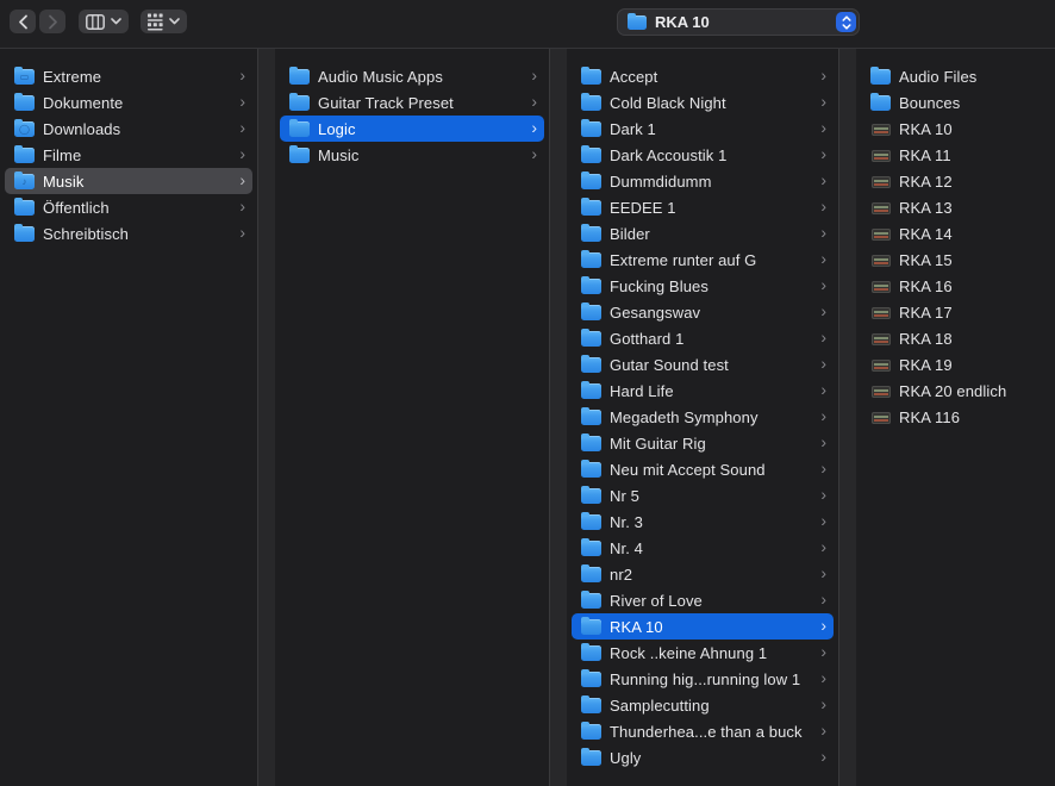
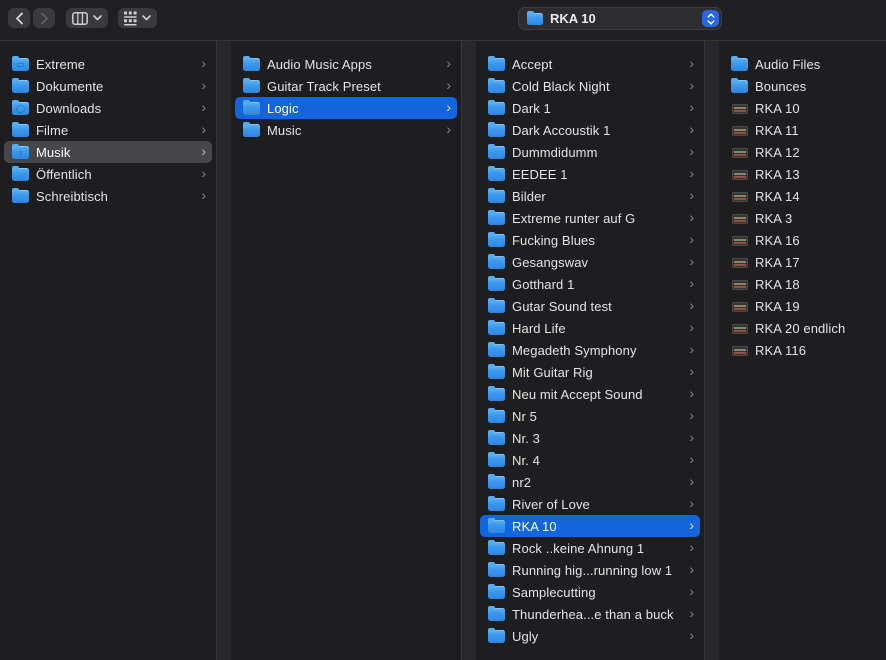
  RKA 10
  ▭
  Extreme
  ›
  Dokumente
  ›
  ◯
  Downloads
  ›
  Filme
  ›
  ♪
  Musik
  ›
  Öffentlich
  ›
  Schreibtisch
  ›
  Audio Music Apps
  ›
  Guitar Track Preset
  ›
  Logic
  ›
  Music
  ›
  Accept
  ›
  Cold Black Night
  ›
  Dark 1
  ›
  Dark Accoustik 1
  ›
  Dummdidumm
  ›
  EEDEE 1
  ›
  Bilder
  ›
  Extreme runter auf G
  ›
  Fucking Blues
  ›
  Gesangswav
  ›
  Gotthard 1
  ›
  Gutar Sound test
  ›
  Hard Life
  ›
  Megadeth Symphony
  ›
  Mit Guitar Rig
  ›
  Neu mit Accept Sound
  ›
  Nr 5
  ›
  Nr. 3
  ›
  Nr. 4
  ›
  nr2
  ›
  River of Love
  ›
  RKA 10
  ›
  Rock ..keine Ahnung 1
  ›
  Running hig...running low 1
  ›
  Samplecutting
  ›
  Thunderhea...e than a buck
  ›
  Ugly
  ›
  Audio Files
  Bounces
  RKA 10
  RKA 11
  RKA 12
  RKA 13
  RKA 14
- RKA 15
+ RKA 3
  RKA 16
  RKA 17
  RKA 18
  RKA 19
  RKA 20 endlich
  RKA 116
